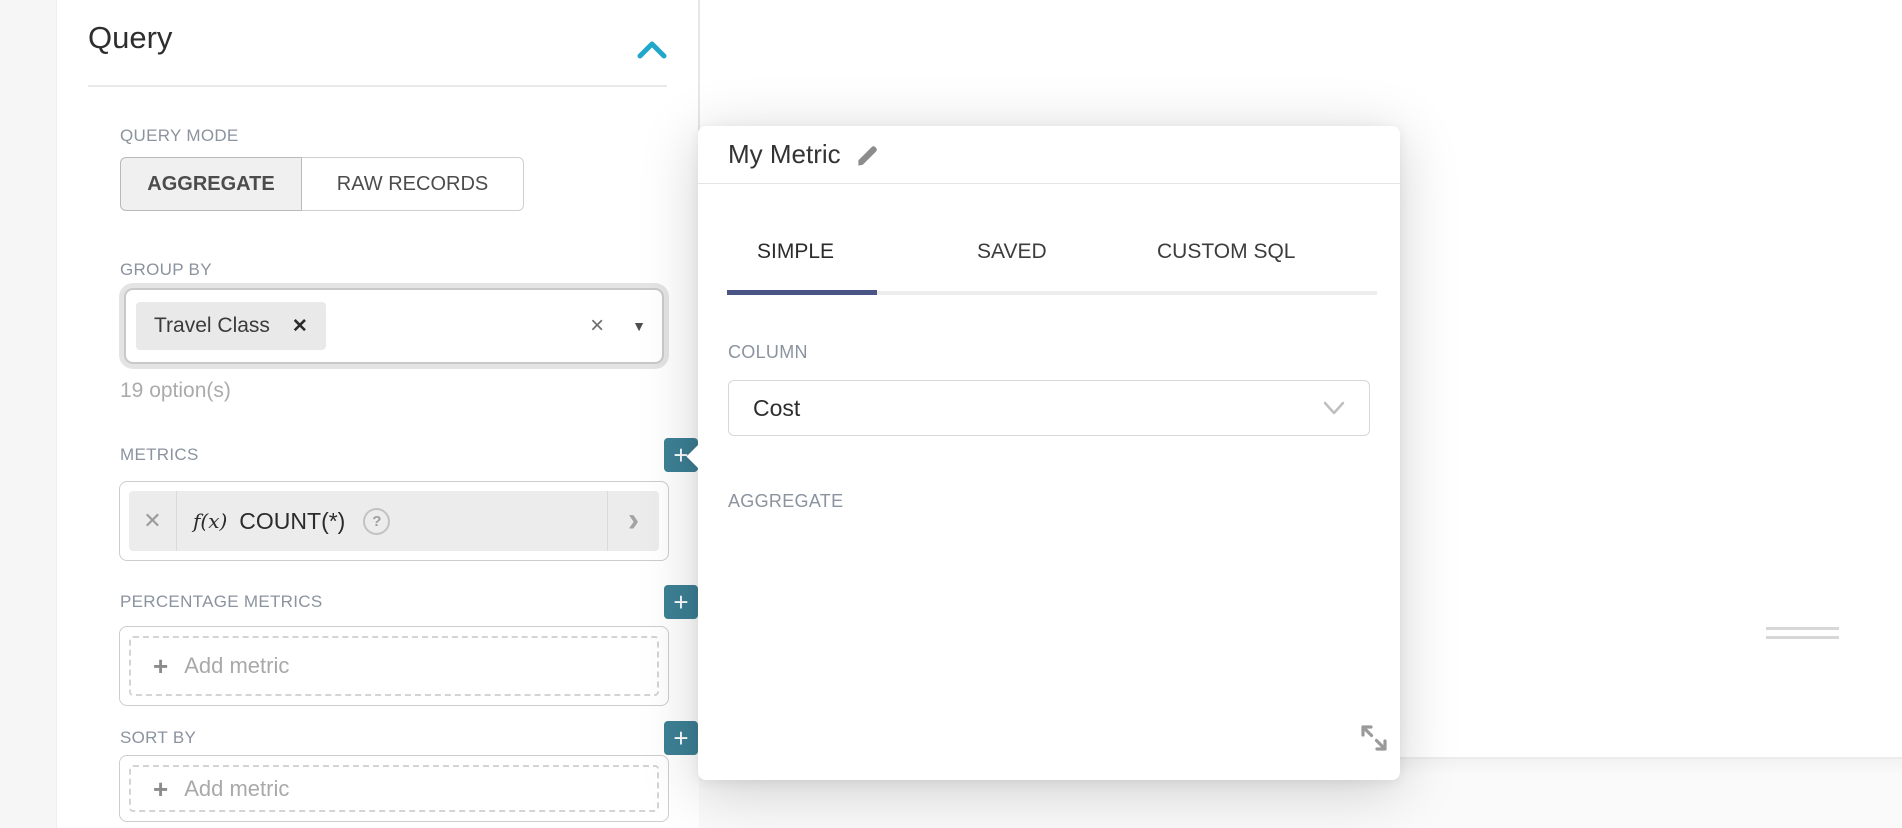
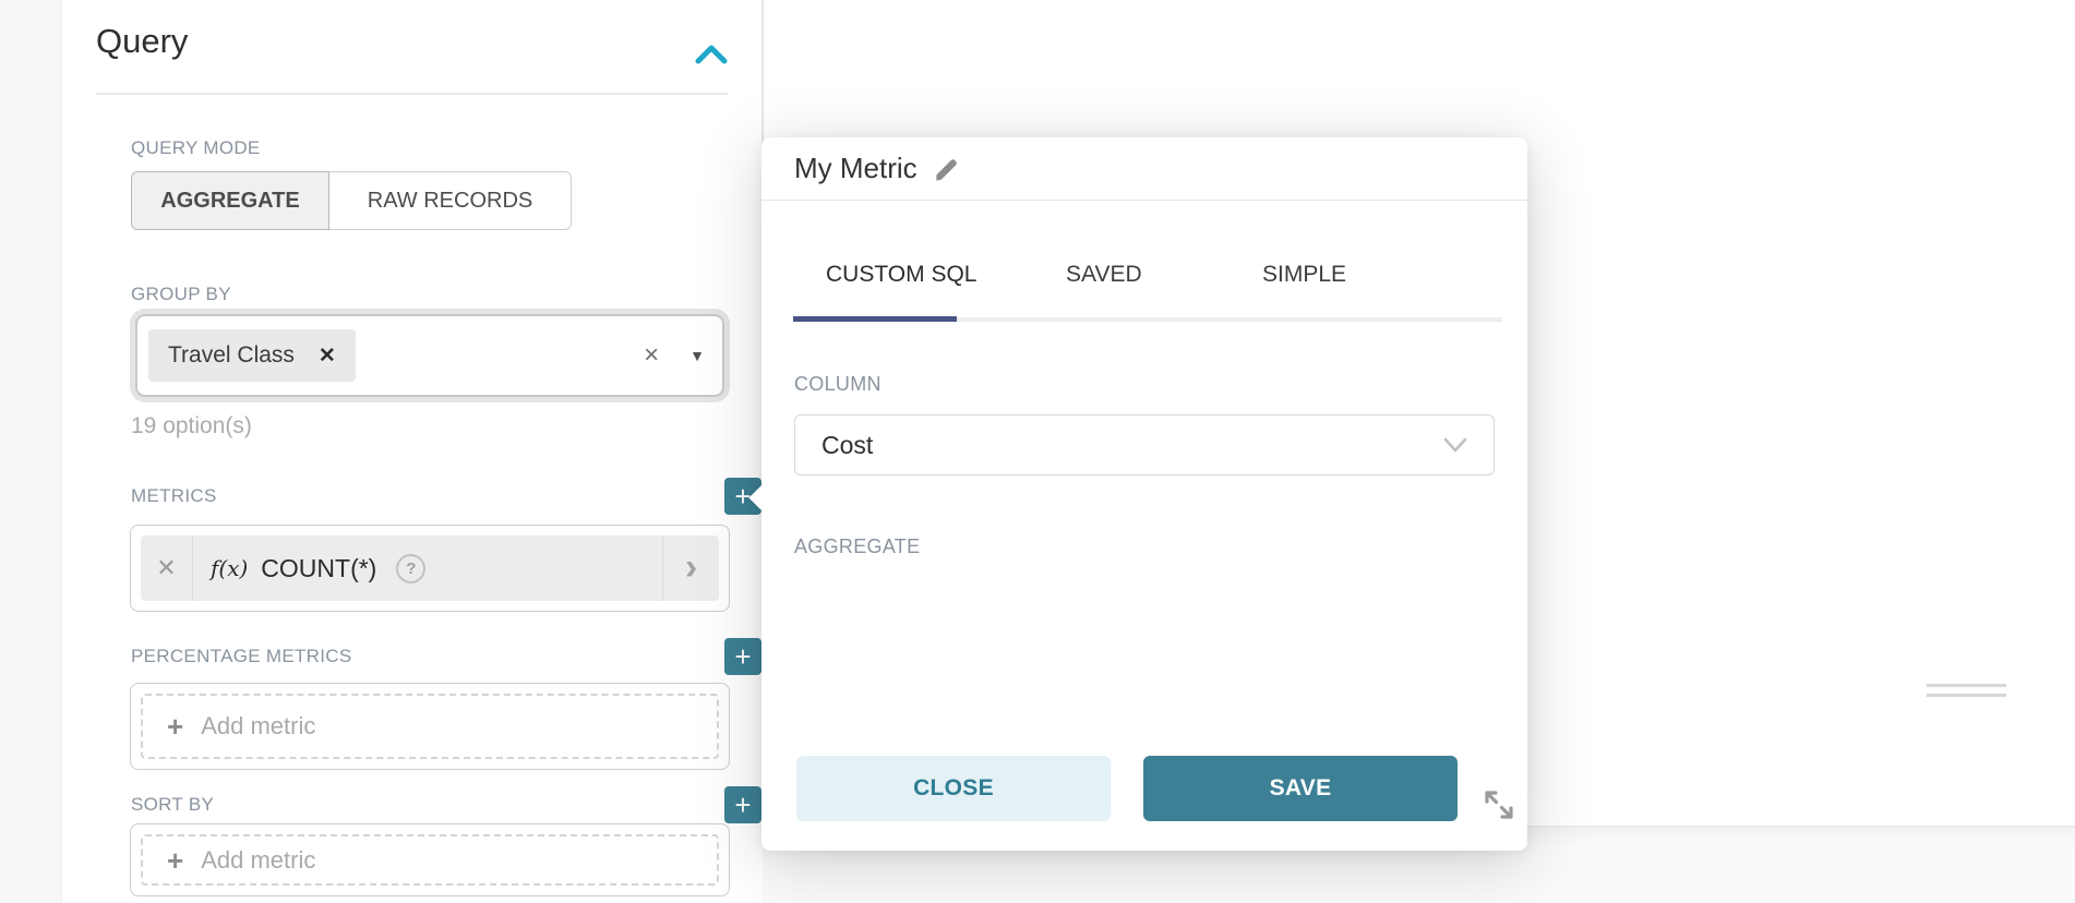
  Query
  QUERY MODE
  AGGREGATE
  RAW RECORDS
  GROUP BY
  Travel Class
  ✕
  ×
  ▼
  19 option(s)
  METRICS
  +
  ✕
  f(x)
  COUNT(*)
  ?
  ›
  PERCENTAGE METRICS
  +
  +
  Add metric
  SORT BY
  +
  +
  Add metric
  My Metric
- SIMPLE
+ CUSTOM SQL
  SAVED
- CUSTOM SQL
+ SIMPLE
  COLUMN
  Cost
  AGGREGATE
+ CLOSE
+ SAVE
